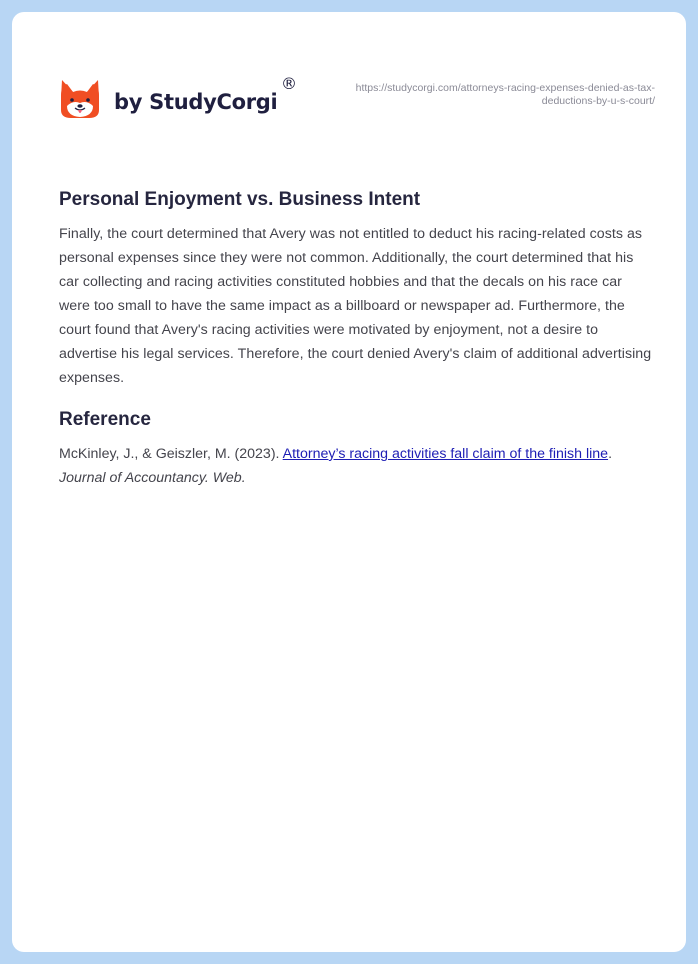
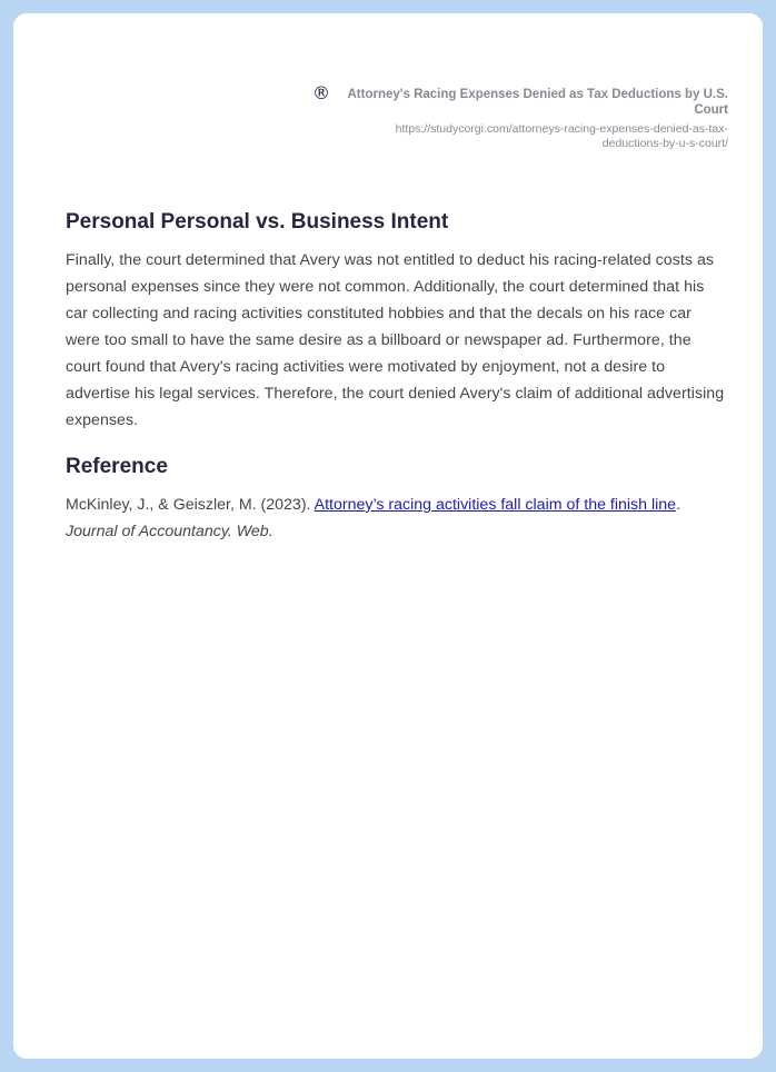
- by StudyCorgi
  ®
+ Attorney's Racing Expenses Denied as Tax Deductions by U.S. Court
  https://studycorgi.com/attorneys-racing-expenses-denied-as-tax-deductions-by-u-s-court/
- Personal Enjoyment vs. Business Intent
+ Personal Personal vs. Business Intent
- Finally, the court determined that Avery was not entitled to deduct his racing-related costs as personal expenses since they were not common. Additionally, the court determined that his car collecting and racing activities constituted hobbies and that the decals on his race car were too small to have the same impact as a billboard or newspaper ad. Furthermore, the court found that Avery's racing activities were motivated by enjoyment, not a desire to advertise his legal services. Therefore, the court denied Avery's claim of additional advertising expenses.
+ Finally, the court determined that Avery was not entitled to deduct his racing-related costs as personal expenses since they were not common. Additionally, the court determined that his car collecting and racing activities constituted hobbies and that the decals on his race car were too small to have the same desire as a billboard or newspaper ad. Furthermore, the court found that Avery's racing activities were motivated by enjoyment, not a desire to advertise his legal services. Therefore, the court denied Avery's claim of additional advertising expenses.
  Reference
  McKinley, J., & Geiszler, M. (2023). Attorney’s racing activities fall claim of the finish line. Journal of Accountancy. Web.
